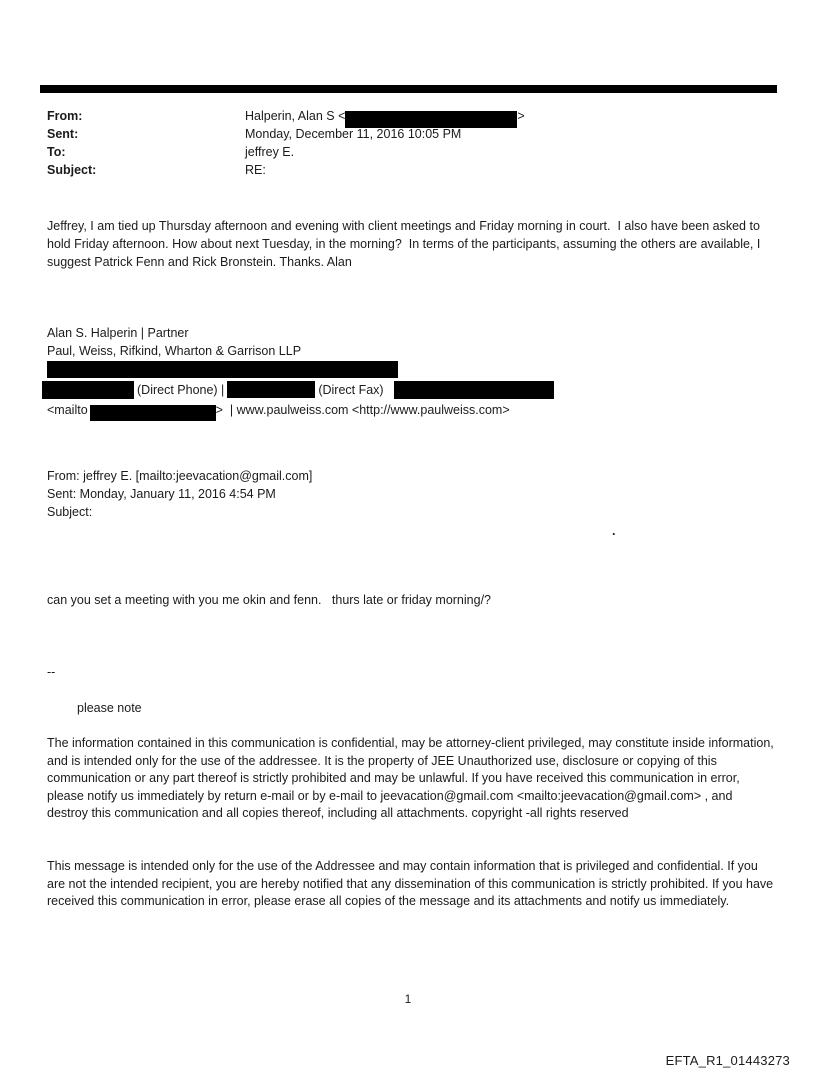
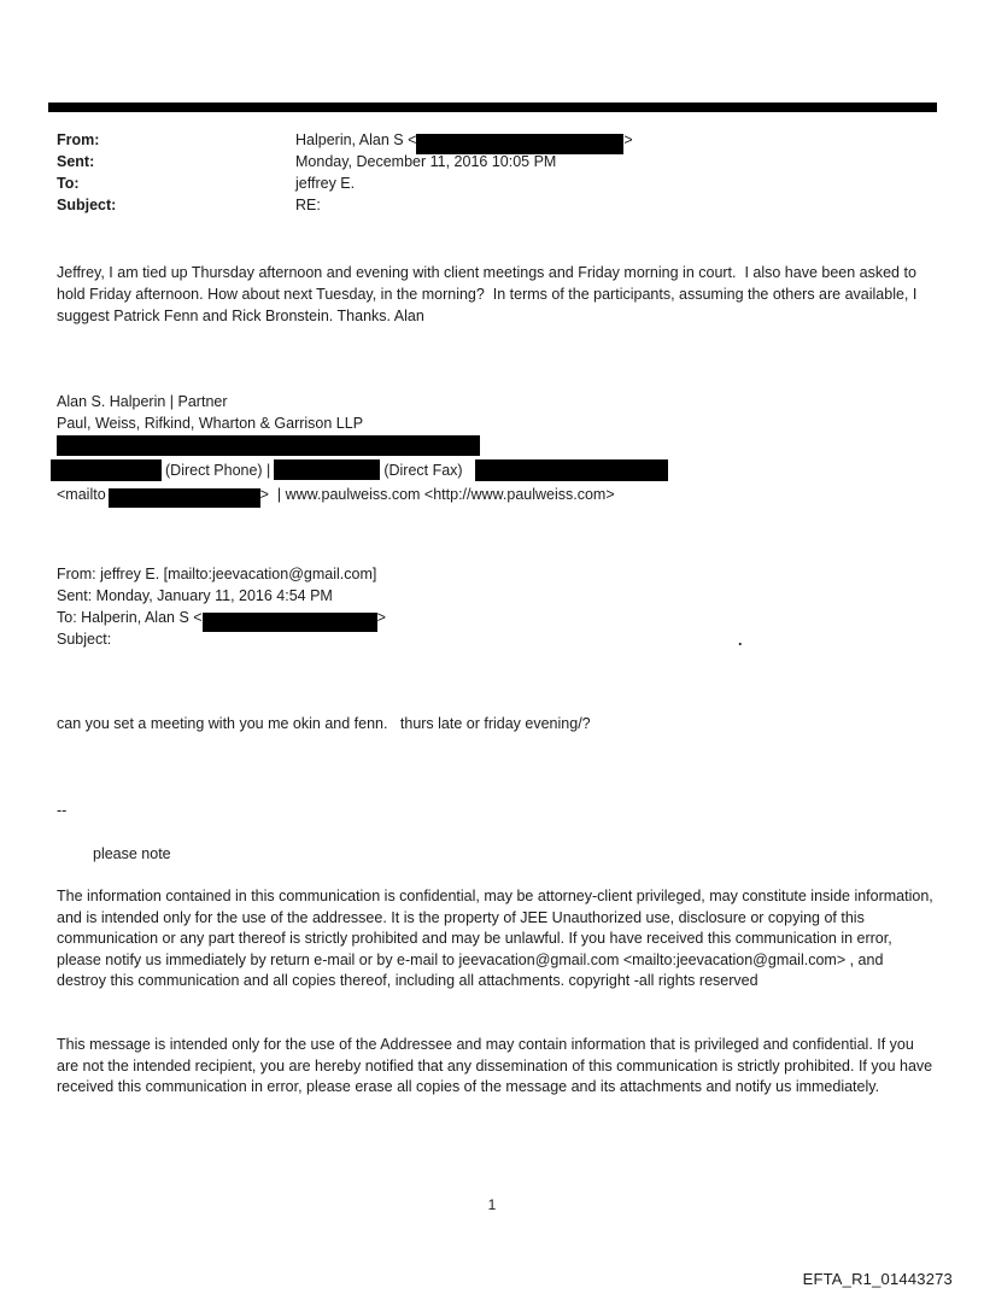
  From:
  Halperin, Alan S < >
  Sent:
  Monday, December 11, 2016 10:05 PM
  To:
  jeffrey E.
  Subject:
  RE:
  Jeffrey, I am tied up Thursday afternoon and evening with client meetings and Friday morning in court. I also have been asked to hold Friday afternoon. How about next Tuesday, in the morning? In terms of the participants, assuming the others are available, I suggest Patrick Fenn and Rick Bronstein. Thanks. Alan
  Alan S. Halperin | Partner
  Paul, Weiss, Rifkind, Wharton & Garrison LLP
  (Direct Phone) |
  (Direct Fax)
  <mailto > | www.paulweiss.com <http://www.paulweiss.com>
  From: jeffrey E. [mailto:jeevacation@gmail.com]
  Sent: Monday, January 11, 2016 4:54 PM
+ To: Halperin, Alan S < >
  Subject:
  .
- can you set a meeting with you me okin and fenn. thurs late or friday morning/?
+ can you set a meeting with you me okin and fenn. thurs late or friday evening/?
  --
  please note
  The information contained in this communication is confidential, may be attorney-client privileged, may constitute inside information, and is intended only for the use of the addressee. It is the property of JEE Unauthorized use, disclosure or copying of this communication or any part thereof is strictly prohibited and may be unlawful. If you have received this communication in error, please notify us immediately by return e-mail or by e-mail to jeevacation@gmail.com <mailto:jeevacation@gmail.com> , and destroy this communication and all copies thereof, including all attachments. copyright -all rights reserved
  This message is intended only for the use of the Addressee and may contain information that is privileged and confidential. If you are not the intended recipient, you are hereby notified that any dissemination of this communication is strictly prohibited. If you have received this communication in error, please erase all copies of the message and its attachments and notify us immediately.
  1
  EFTA_R1_01443273
